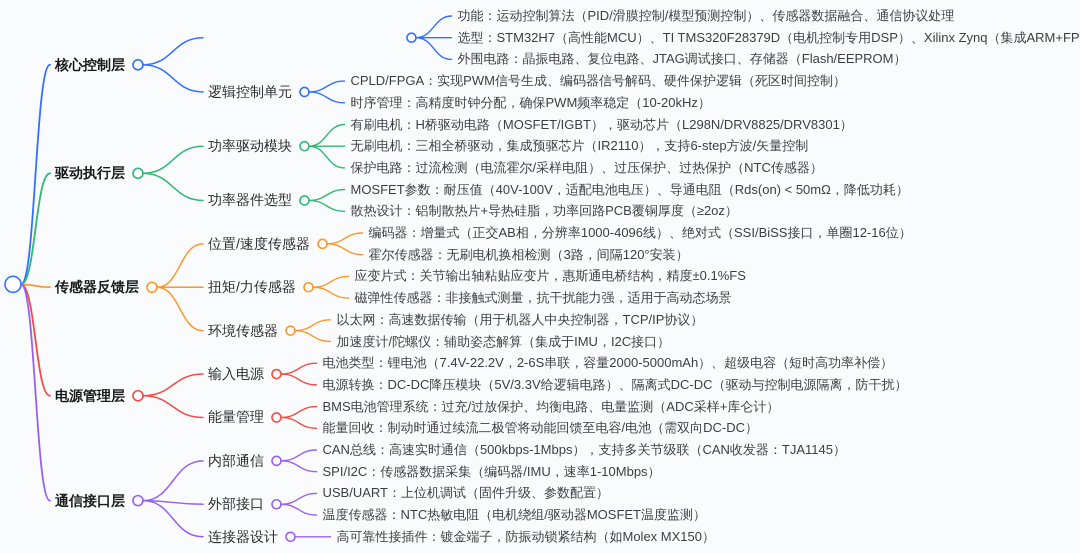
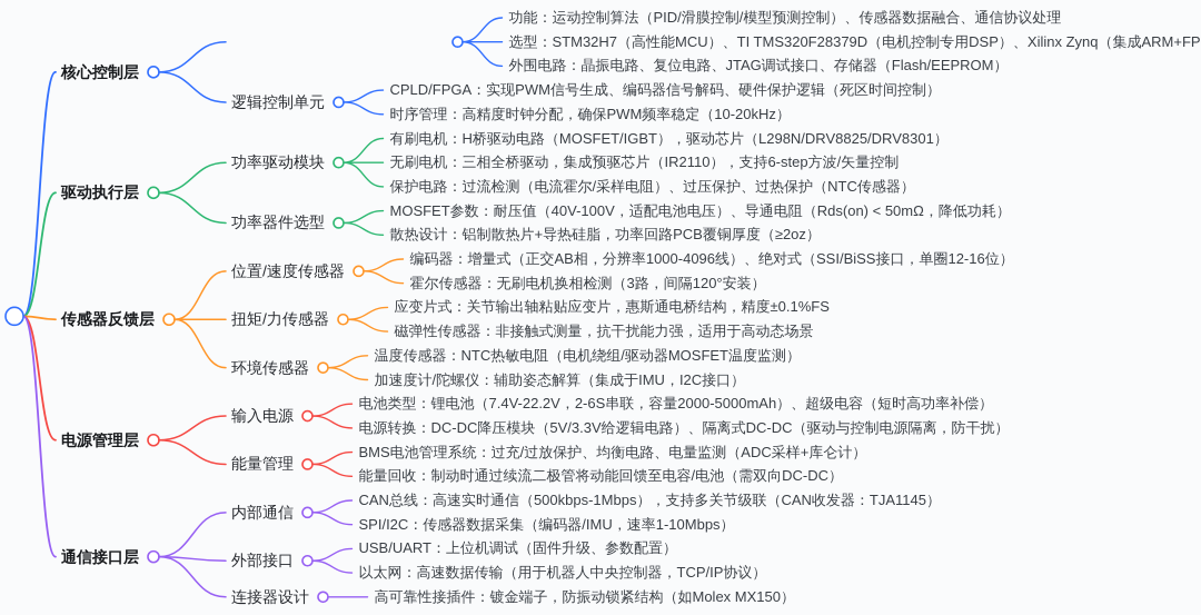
  功能：运动控制算法（PID/滑膜控制/模型预测控制）、传感器数据融合、通信协议处理
  选型：STM32H7（高性能MCU）、TI TMS320F28379D（电机控制专用DSP）、Xilinx Zynq（集成ARM+FP
  外围电路：晶振电路、复位电路、JTAG调试接口、存储器（Flash/EEPROM）
  CPLD/FPGA：实现PWM信号生成、编码器信号解码、硬件保护逻辑（死区时间控制）
  时序管理：高精度时钟分配，确保PWM频率稳定（10-20kHz）
  逻辑控制单元
  核心控制层
  有刷电机：H桥驱动电路（MOSFET/IGBT），驱动芯片（L298N/DRV8825/DRV8301）
  无刷电机：三相全桥驱动，集成预驱芯片（IR2110），支持6-step方波/矢量控制
  保护电路：过流检测（电流霍尔/采样电阻）、过压保护、过热保护（NTC传感器）
  功率驱动模块
  MOSFET参数：耐压值（40V-100V，适配电池电压）、导通电阻（Rds(on) < 50mΩ，降低功耗）
  散热设计：铝制散热片+导热硅脂，功率回路PCB覆铜厚度（≥2oz）
  功率器件选型
  驱动执行层
  编码器：增量式（正交AB相，分辨率1000-4096线）、绝对式（SSI/BiSS接口，单圈12-16位）
  霍尔传感器：无刷电机换相检测（3路，间隔120°安装）
  位置/速度传感器
  应变片式：关节输出轴粘贴应变片，惠斯通电桥结构，精度±0.1%FS
  磁弹性传感器：非接触式测量，抗干扰能力强，适用于高动态场景
  扭矩/力传感器
- 以太网：高速数据传输（用于机器人中央控制器，TCP/IP协议）
+ 温度传感器：NTC热敏电阻（电机绕组/驱动器MOSFET温度监测）
  加速度计/陀螺仪：辅助姿态解算（集成于IMU，I2C接口）
  环境传感器
  传感器反馈层
  电池类型：锂电池（7.4V-22.2V，2-6S串联，容量2000-5000mAh）、超级电容（短时高功率补偿）
  电源转换：DC-DC降压模块（5V/3.3V给逻辑电路）、隔离式DC-DC（驱动与控制电源隔离，防干扰）
  输入电源
  BMS电池管理系统：过充/过放保护、均衡电路、电量监测（ADC采样+库仑计）
  能量回收：制动时通过续流二极管将动能回馈至电容/电池（需双向DC-DC）
  能量管理
  电源管理层
  CAN总线：高速实时通信（500kbps-1Mbps），支持多关节级联（CAN收发器：TJA1145）
  SPI/I2C：传感器数据采集（编码器/IMU，速率1-10Mbps）
  内部通信
  USB/UART：上位机调试（固件升级、参数配置）
- 温度传感器：NTC热敏电阻（电机绕组/驱动器MOSFET温度监测）
+ 以太网：高速数据传输（用于机器人中央控制器，TCP/IP协议）
  外部接口
  高可靠性接插件：镀金端子，防振动锁紧结构（如Molex MX150）
  连接器设计
  通信接口层
